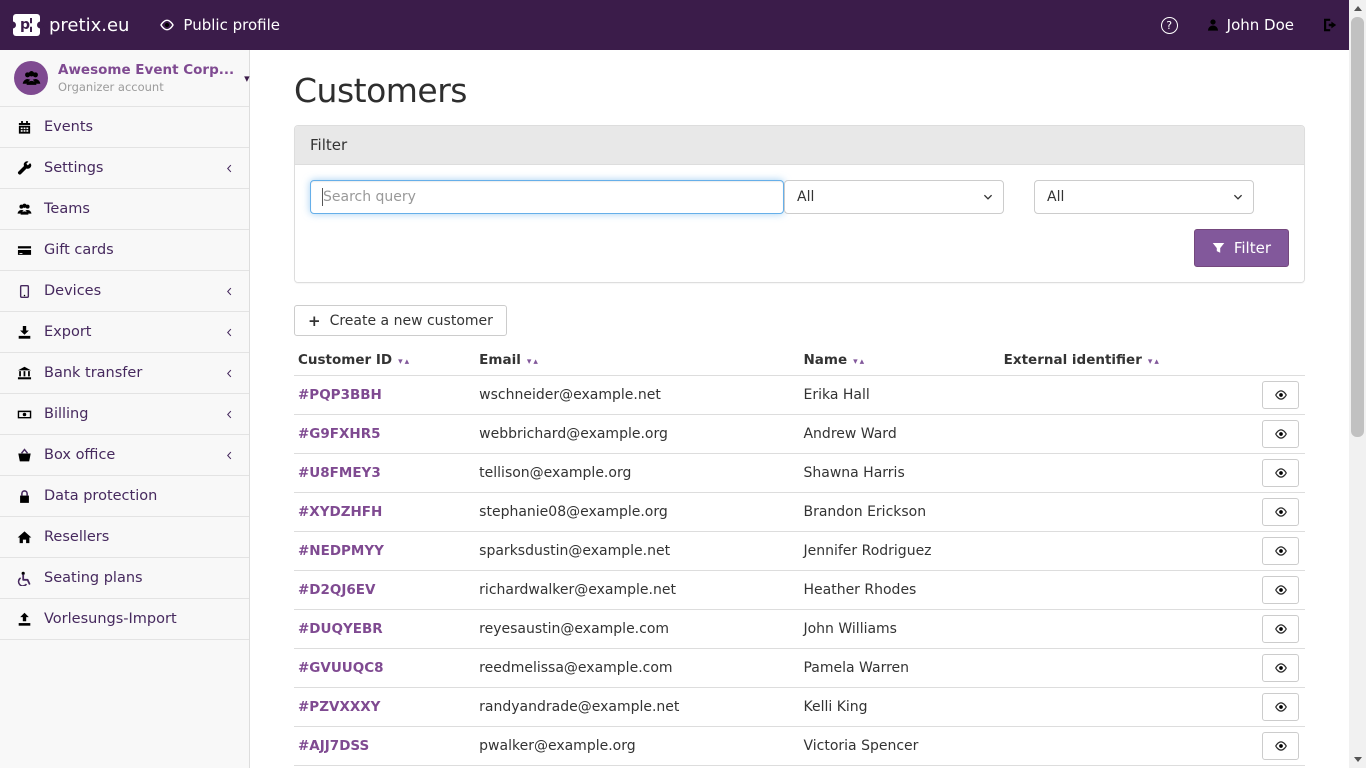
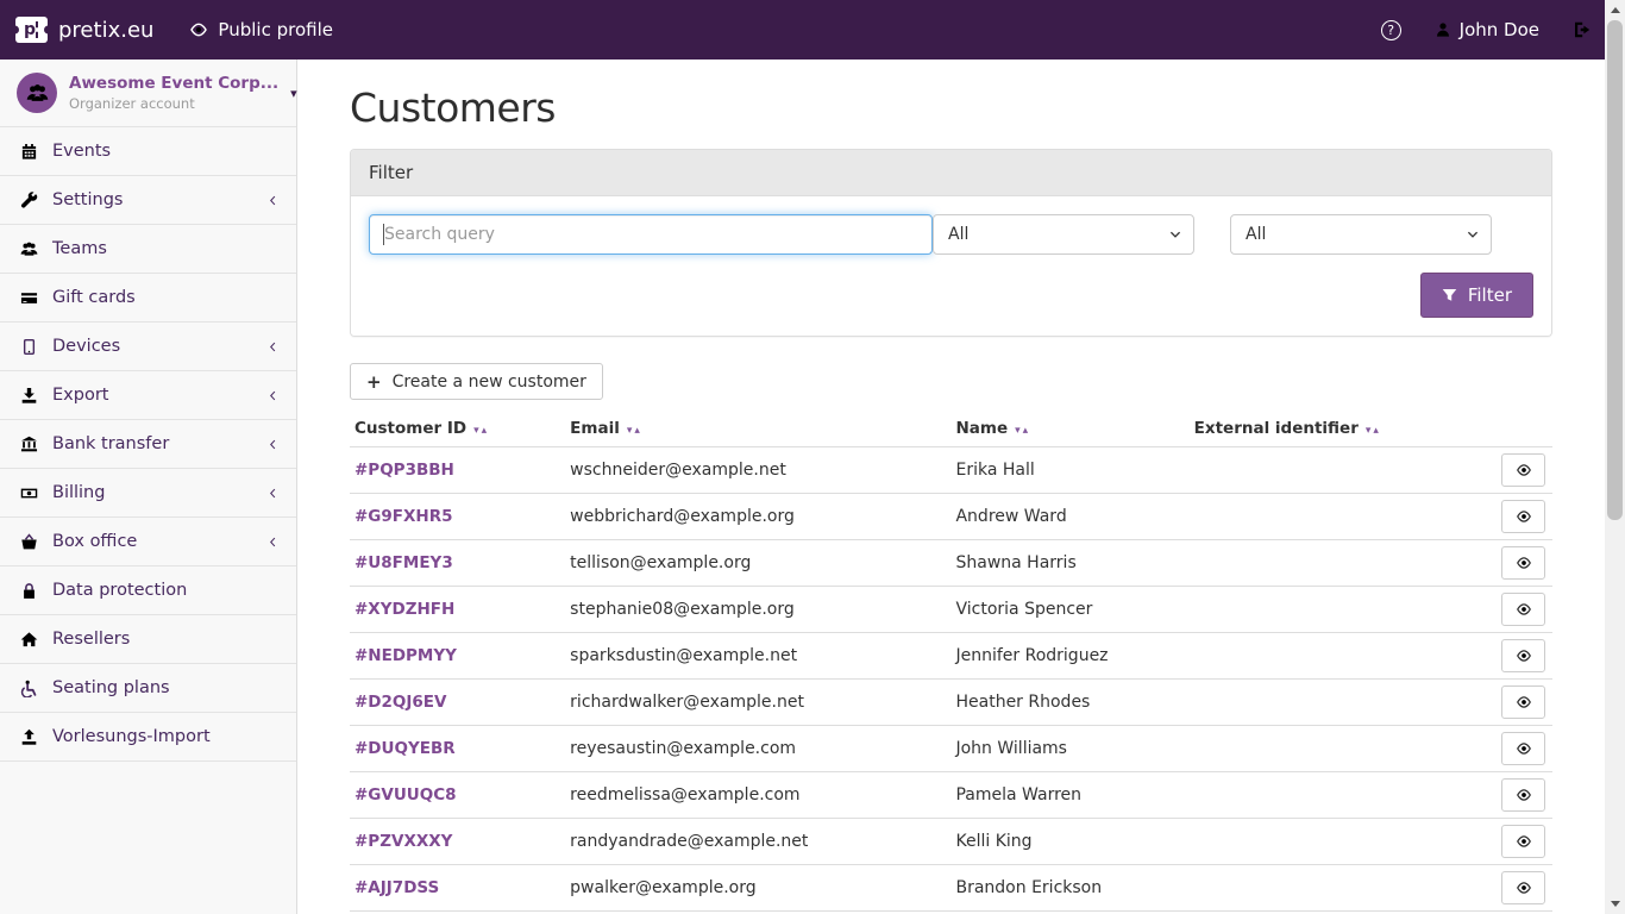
  p
  pretix.eu
  Public profile
  ?
  John Doe
  Awesome Event Corp...
  Organizer account
  ▾
  Events
  Settings
  Teams
  Gift cards
  Devices
  Export
  Bank transfer
  Billing
  Box office
  Data protection
  Resellers
  Seating plans
  Vorlesungs-Import
  Customers
  Filter
  Search query
  All
  All
  Filter
  +
  Create a new customer
  Customer ID ▾▴	Email ▾▴	Name ▾▴	External identifier ▾▴
  #PQP3BBH	wschneider@example.net	Erika Hall
  #G9FXHR5	webbrichard@example.org	Andrew Ward
  #U8FMEY3	tellison@example.org	Shawna Harris
- #XYDZHFH	stephanie08@example.org	Brandon Erickson
+ #XYDZHFH	stephanie08@example.org	Victoria Spencer
  #NEDPMYY	sparksdustin@example.net	Jennifer Rodriguez
  #D2QJ6EV	richardwalker@example.net	Heather Rhodes
  #DUQYEBR	reyesaustin@example.com	John Williams
  #GVUUQC8	reedmelissa@example.com	Pamela Warren
  #PZVXXXY	randyandrade@example.net	Kelli King
- #AJJ7DSS	pwalker@example.org	Victoria Spencer
+ #AJJ7DSS	pwalker@example.org	Brandon Erickson
